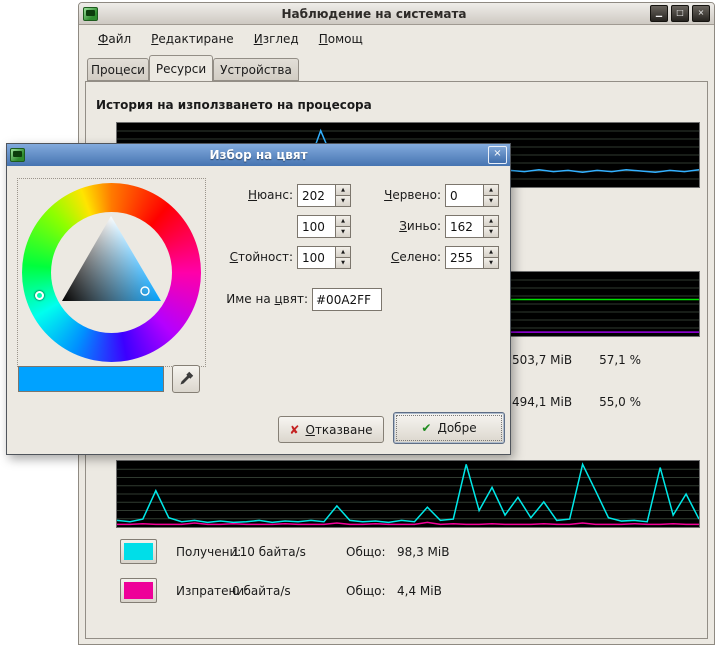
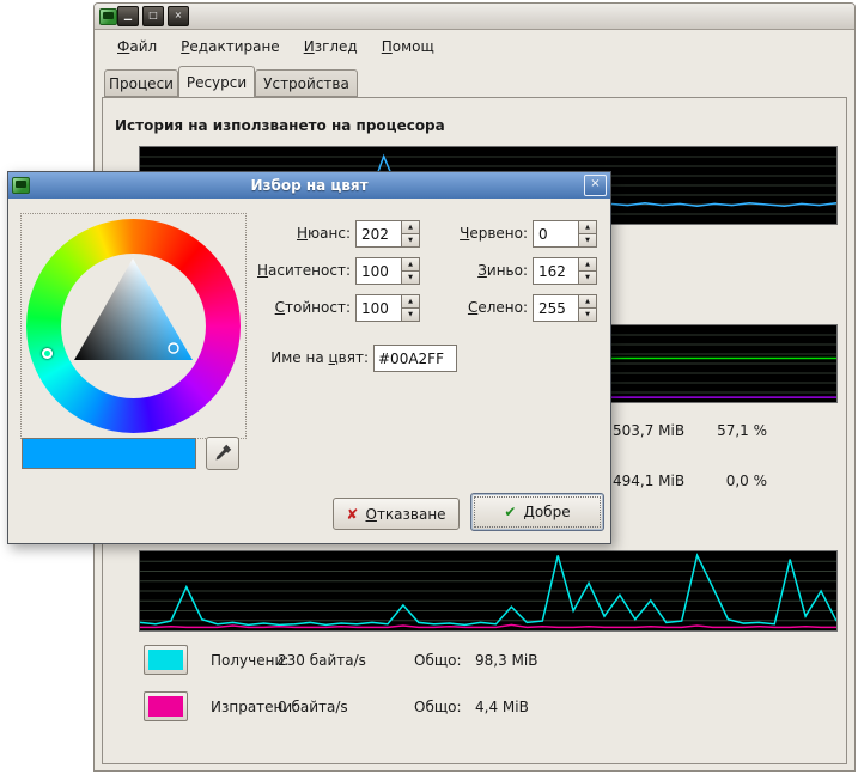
- Наблюдение на системата
  ▁
  □
  ×
  Файл
  Редактиране
  Изглед
  Помощ
  Процеси
  Ресурси
  Устройства
  История на използването на процесора
  503,7 MiB
  57,1 %
  494,1 MiB
- 55,0 %
+ 0,0 %
  Получени:
- 110 байта/s
+ 230 байта/s
  Общо:
  98,3 MiB
  Изпратени:
  0 байта/s
  Общо:
  4,4 MiB
  Избор на цвят
  ×
  Нюанс:
  202
  Червено:
  0
+ Наситеност:
  100
  Зиньо:
  162
  Стойност:
  100
  Селено:
  255
  Име на цвят:
  #00A2FF
  ✘
  Отказване
  ✔
  Добре
